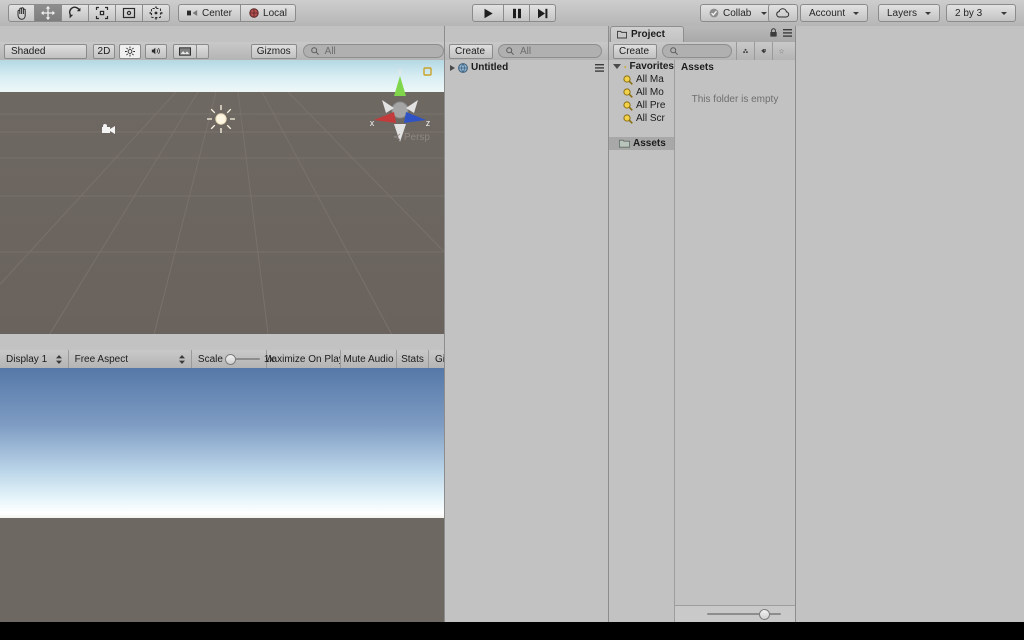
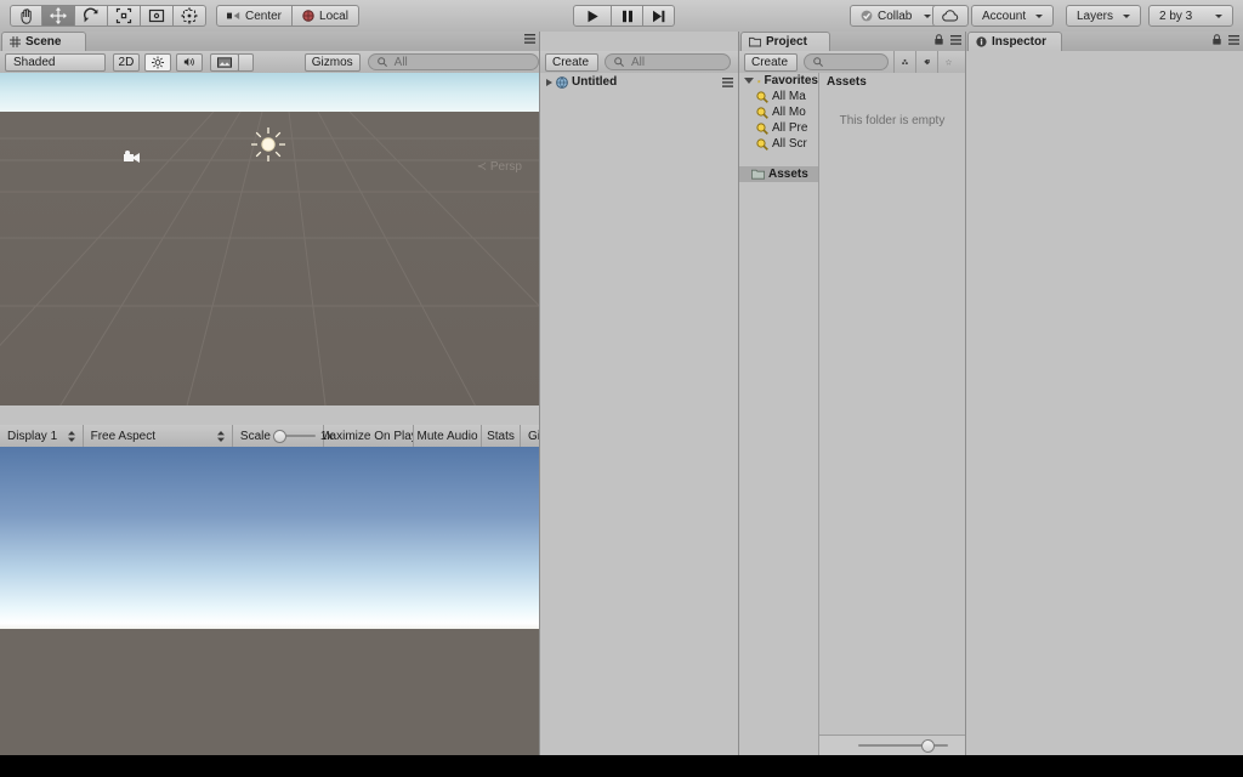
  Center
  Local
  Collab
  Account
  Layers
  2 by 3
+ Scene
  Shaded
  2D
  Gizmos
  All
- y
- x
- z
  ≺ Persp
  Display 1
  Free Aspect
  Scale
  1x
  Maximize On Pla
  Mute Audio
  Stats
  Create
  All
  Untitled
  Project
  Create
  Favorites
  All Ma
  All Mo
  All Pre
  All Scr
  Assets
  Assets
  This folder is empty
+ Inspector
